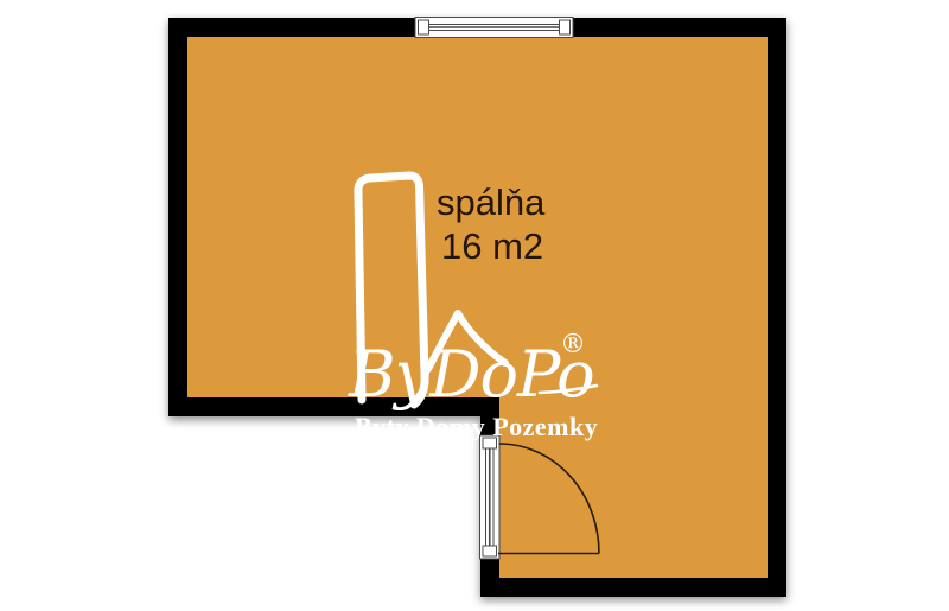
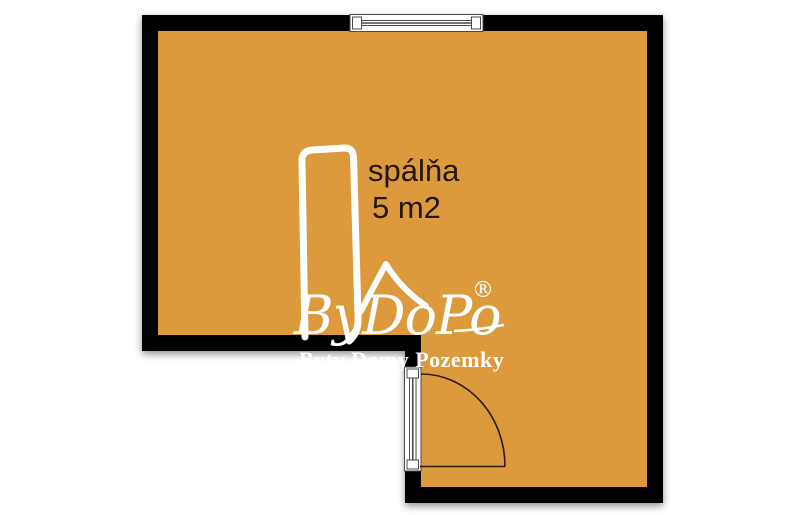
  spálňa
- 16 m2
+ 5 m2
  ByDoPo
  ®
  Byty Domy Pozemky
